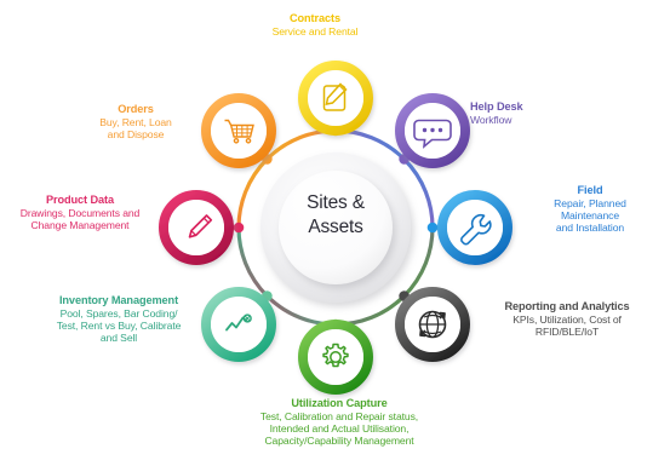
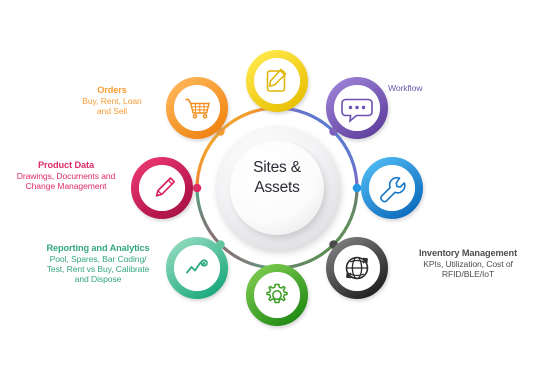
  Sites &
  Assets
- Contracts
- Service and Rental
- Help Desk
  Workflow
- Field
- Repair, Planned
- Maintenance
- and Installation
- Reporting and Analytics
+ Inventory Management
  KPIs, Utilization, Cost of
  RFID/BLE/IoT
- Utilization Capture
- Test, Calibration and Repair status,
- Intended and Actual Utilisation,
- Capacity/Capability Management
- Inventory Management
+ Reporting and Analytics
  Pool, Spares, Bar Coding/
  Test, Rent vs Buy, Calibrate
- and Sell
+ and Dispose
  Product Data
  Drawings, Documents and
  Change Management
  Orders
  Buy, Rent, Loan
- and Dispose
+ and Sell
